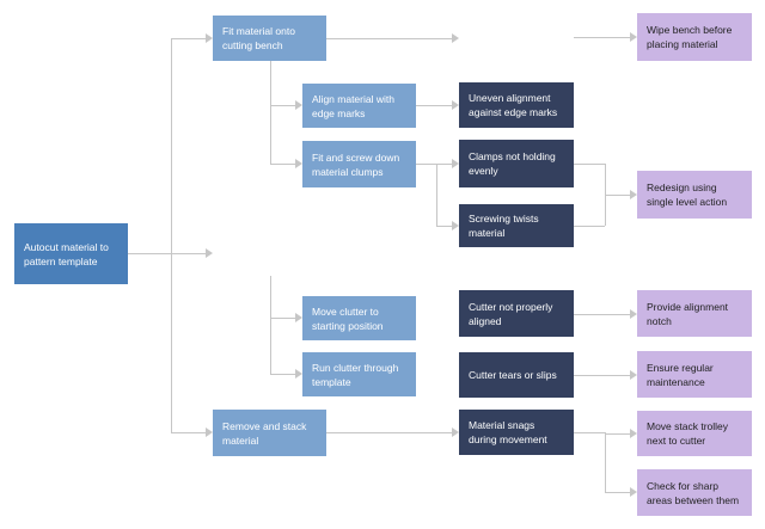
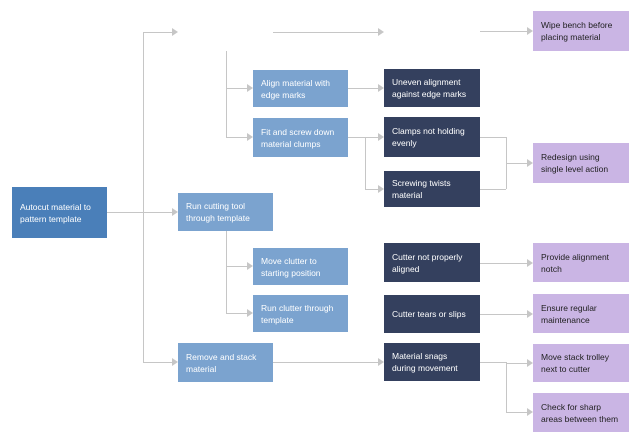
  Autocut material to
  pattern template
- Fit material onto
- cutting bench
  Align material with
  edge marks
  Fit and screw down
  material clumps
+ Run cutting tool
+ through template
  Move clutter to
  starting position
  Run clutter through
  template
  Remove and stack
  material
  Uneven alignment
  against edge marks
  Clamps not holding
  evenly
  Screwing twists
  material
  Cutter not properly
  aligned
  Cutter tears or slips
  Material snags
  during movement
  Wipe bench before
  placing material
  Redesign using
  single level action
  Provide alignment
  notch
  Ensure regular
  maintenance
  Move stack trolley
  next to cutter
  Check for sharp
  areas between them
